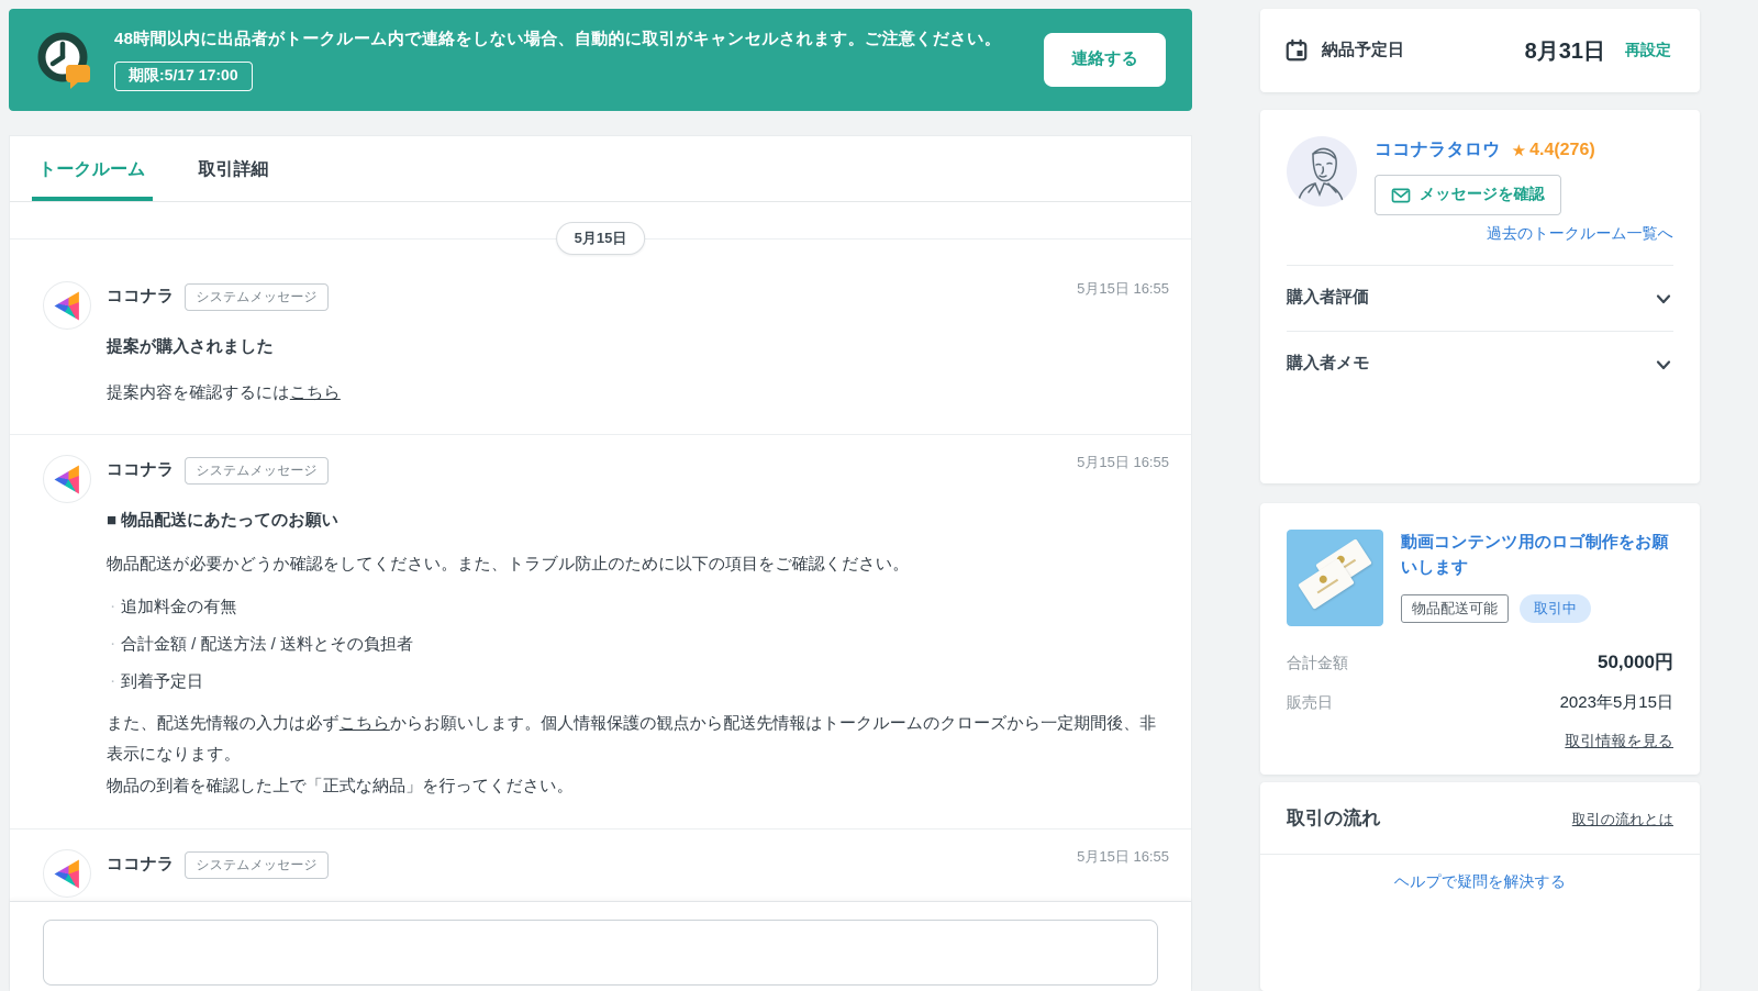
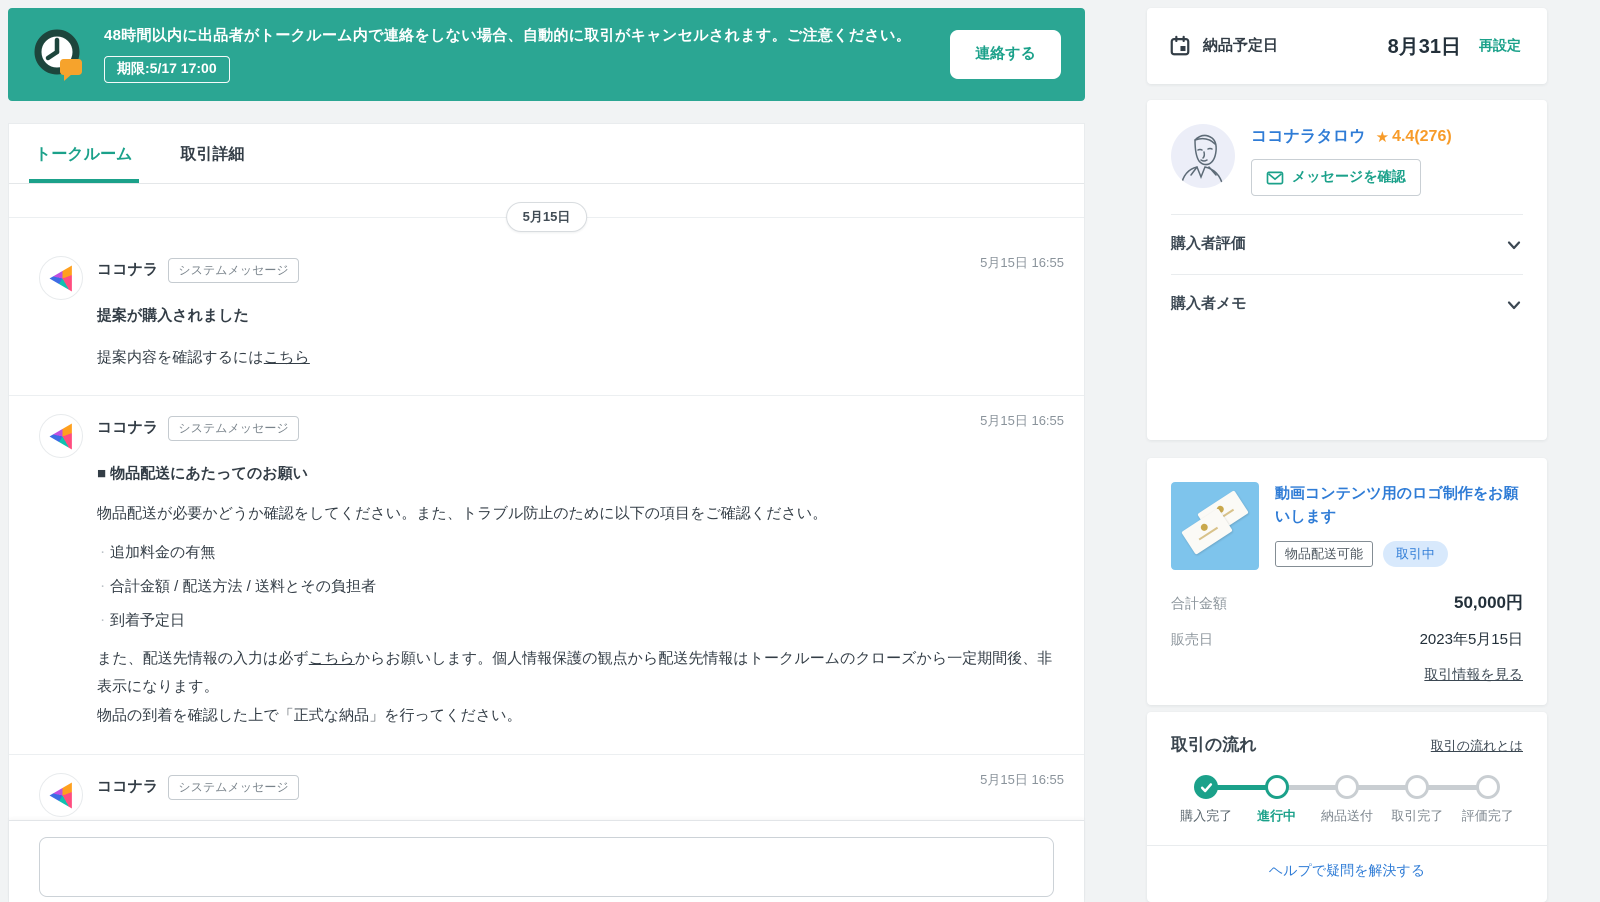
  48時間以内に出品者がトークルーム内で連絡をしない場合、自動的に取引がキャンセルされます。ご注意ください。
  期限:5/17 17:00
  連絡する
  トークルーム
  取引詳細
  5月15日
  ココナラ
  システムメッセージ
  提案が購入されました
  提案内容を確認するにはこちら
  5月15日 16:55
  ココナラ
  システムメッセージ
  ■ 物品配送にあたってのお願い
  物品配送が必要かどうか確認をしてください。また、トラブル防止のために以下の項目をご確認ください。
  ・
  追加料金の有無
  ・
  合計金額 / 配送方法 / 送料とその負担者
  ・
  到着予定日
  また、配送先情報の入力は必ずこちらからお願いします。個人情報保護の観点から配送先情報はトークルームのクローズから一定期間後、非表示になります。
  物品の到着を確認した上で「正式な納品」を行ってください。
  5月15日 16:55
  ココナラ
  システムメッセージ
  5月15日 16:55
  納品予定日
  8月31日
  再設定
  ココナラタロウ
  ★
  4.4(276)
  メッセージを確認
- 過去のトークルーム一覧へ
  購入者評価
  購入者メモ
  動画コンテンツ用のロゴ制作をお願いします
  物品配送可能
  取引中
  合計金額
  50,000円
  販売日
  2023年5月15日
  取引情報を見る
  取引の流れ
  取引の流れとは
+ 購入完了
+ 進行中
+ 納品送付
+ 取引完了
+ 評価完了
  ヘルプで疑問を解決する
